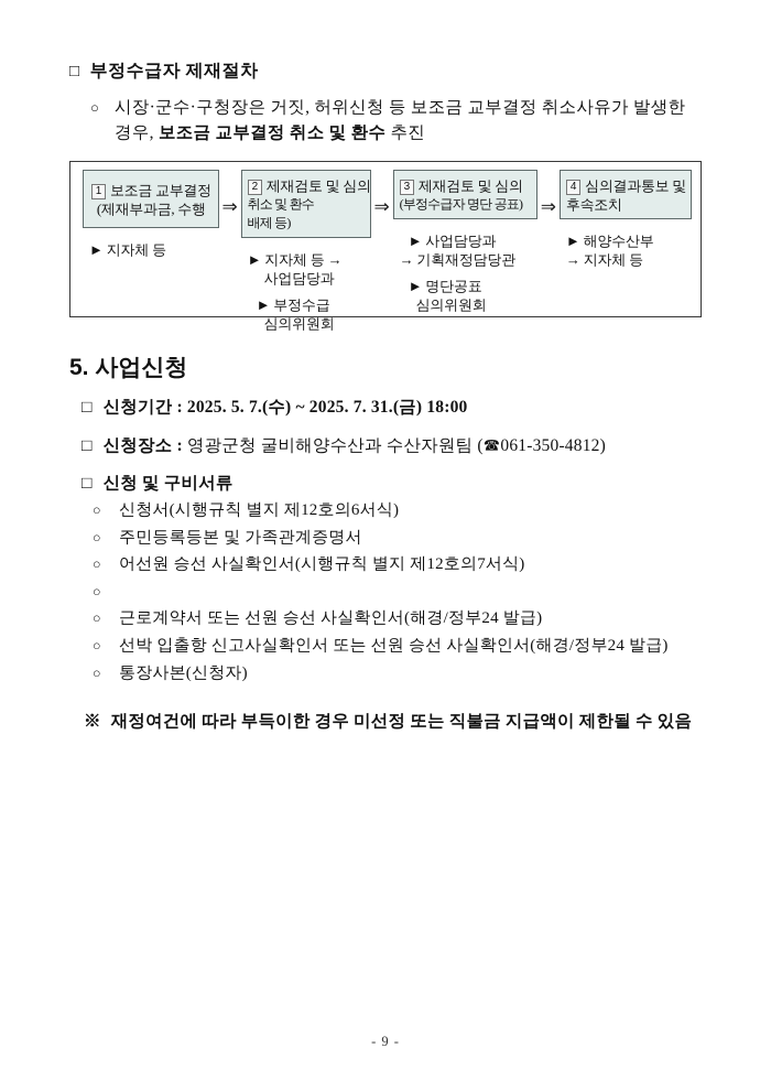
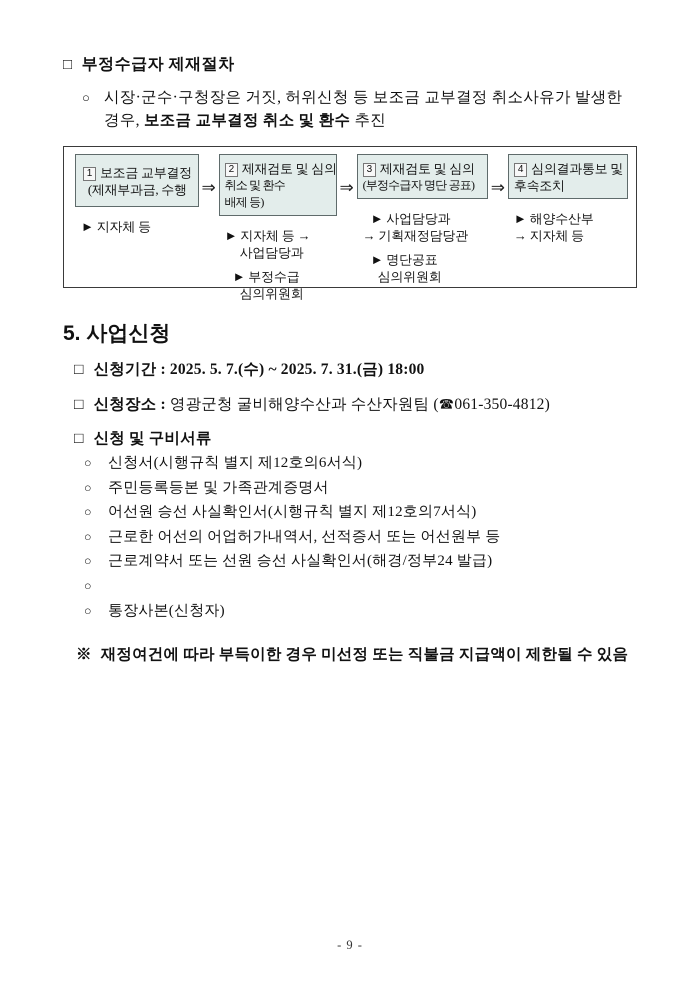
  □ 부정수급자 제재절차
  ○
  시장·군수·구청장은 거짓, 허위신청 등 보조금 교부결정 취소사유가 발생한
  경우, 보조금 교부결정 취소 및 환수 추진
  1 보조금 교부결정
  (제재부과금, 수행
  ► 지자체 등
  ⇒
  2 제재검토 및 심의
  취소 및 환수
  배제 등)
  ► 지자체 등 →
  사업담당과
  ► 부정수급
  심의위원회
  ⇒
  3 제재검토 및 심의
  (부정수급자 명단 공표)
  ► 사업담당과
  → 기획재정담당관
  ► 명단공표
  심의위원회
  ⇒
  4 심의결과통보 및
  후속조치
  ► 해양수산부
  → 지자체 등
  5. 사업신청
  □ 신청기간 : 2025. 5. 7.(수) ~ 2025. 7. 31.(금) 18:00
  □ 신청장소 : 영광군청 굴비해양수산과 수산자원팀 (☎061-350-4812)
  □ 신청 및 구비서류
  ○
  신청서(시행규칙 별지 제12호의6서식)
  ○
  주민등록등본 및 가족관계증명서
  ○
  어선원 승선 사실확인서(시행규칙 별지 제12호의7서식)
  ○
+ 근로한 어선의 어업허가내역서, 선적증서 또는 어선원부 등
  ○
  근로계약서 또는 선원 승선 사실확인서(해경/정부24 발급)
  ○
- 선박 입출항 신고사실확인서 또는 선원 승선 사실확인서(해경/정부24 발급)
  ○
  통장사본(신청자)
  ※ 재정여건에 따라 부득이한 경우 미선정 또는 직불금 지급액이 제한될 수 있음
  - 9 -
